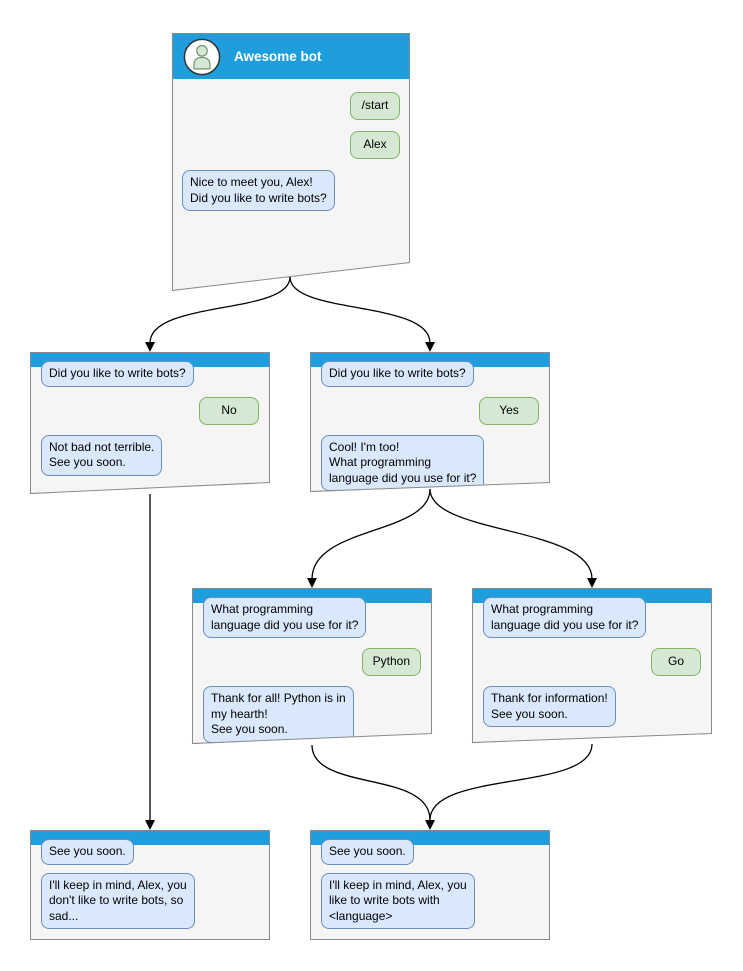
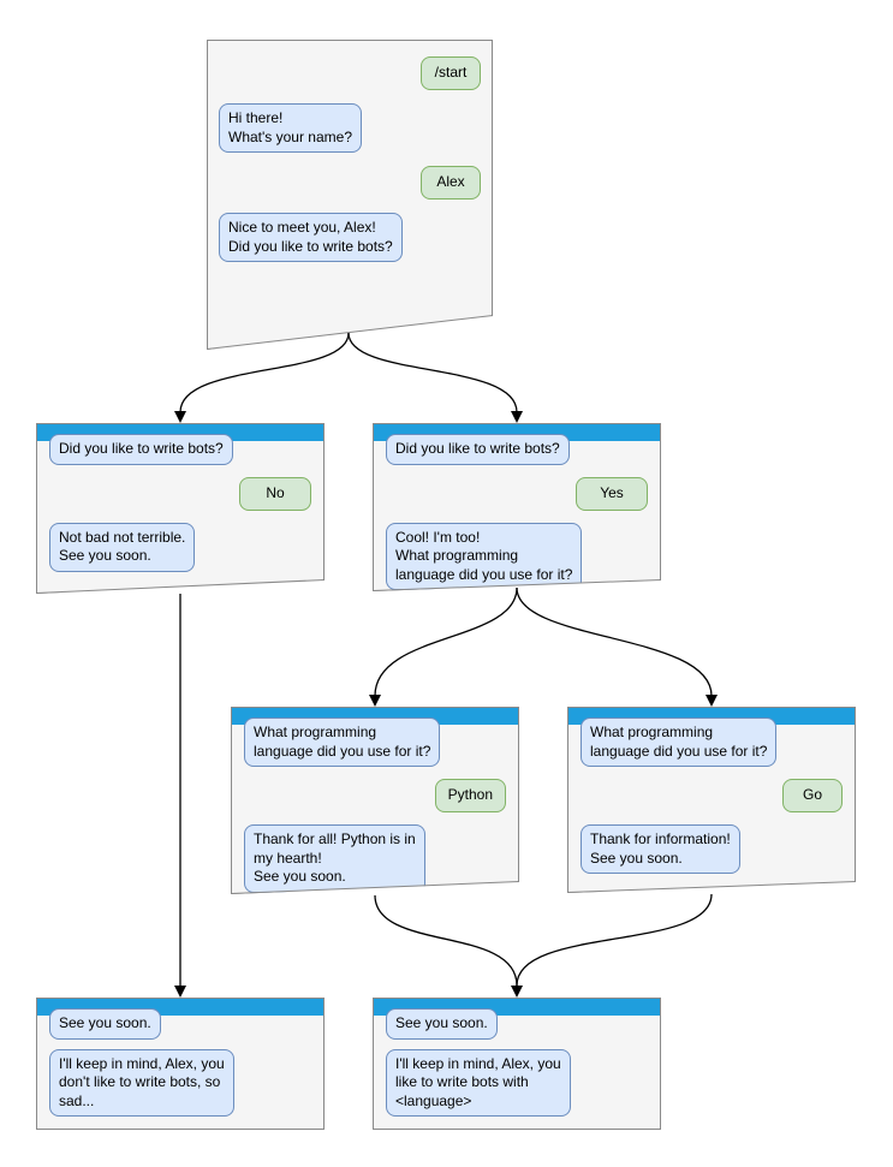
- Awesome bot
  /start
+ Hi there!
+ What's your name?
  Alex
  Nice to meet you, Alex!
  Did you like to write bots?
  Did you like to write bots?
  No
  Not bad not terrible.
  See you soon.
  Did you like to write bots?
  Yes
  Cool! I'm too!
  What programming
  language did you use for it?
  What programming
  language did you use for it?
  Python
  Thank for all! Python is in
  my hearth!
  See you soon.
  What programming
  language did you use for it?
  Go
  Thank for information!
  See you soon.
  See you soon.
  I'll keep in mind, Alex, you
  don't like to write bots, so
  sad...
  See you soon.
  I'll keep in mind, Alex, you
  like to write bots with
  <language>
